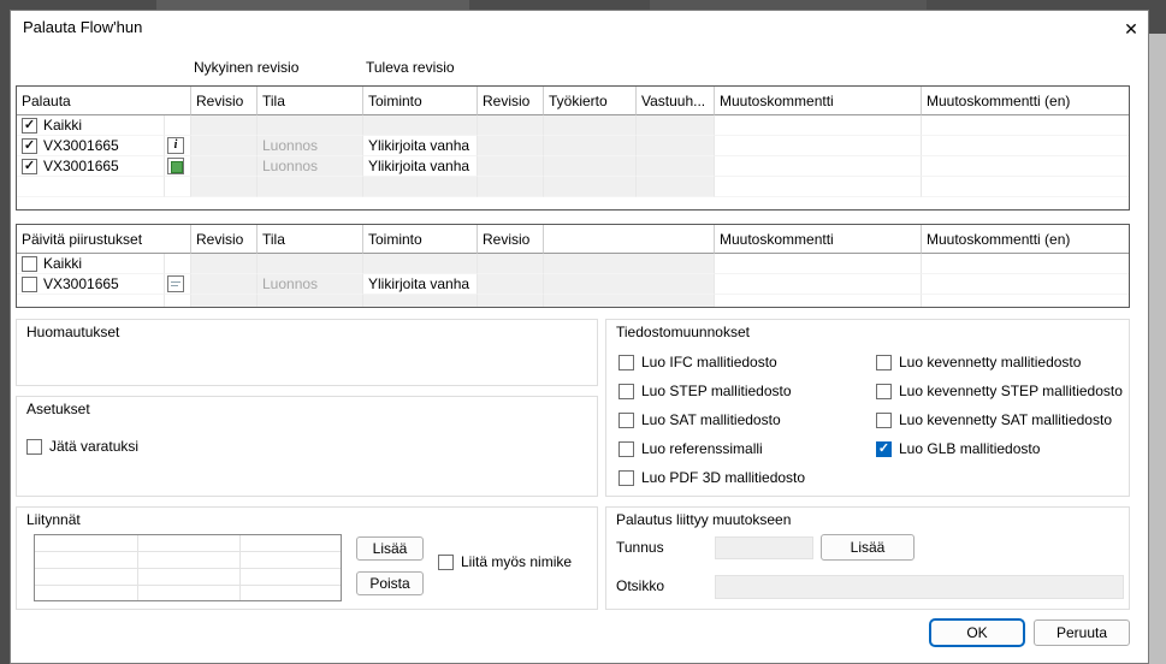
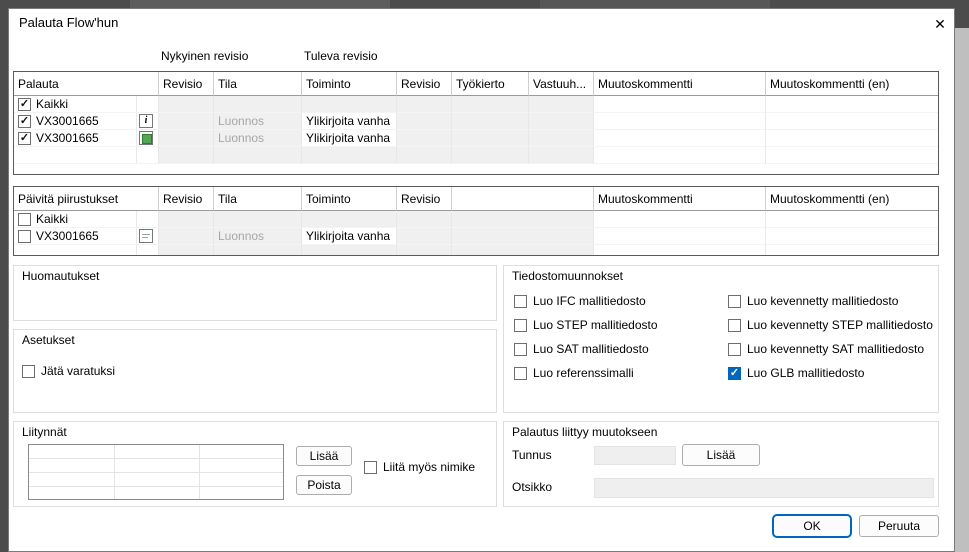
  Palauta Flow'hun
  ✕
  Nykyinen revisio
  Tuleva revisio
  Palauta
  Revisio
  Tila
  Toiminto
  Revisio
  Työkierto
  Vastuuh...
  Muutoskommentti
  Muutoskommentti (en)
  Kaikki
  VX3001665
  Luonnos
  Ylikirjoita vanha
  VX3001665
  Luonnos
  Ylikirjoita vanha
  Päivitä piirustukset
  Revisio
  Tila
  Toiminto
  Revisio
  Muutoskommentti
  Muutoskommentti (en)
  Kaikki
  VX3001665
  Luonnos
  Ylikirjoita vanha
  Huomautukset
  Asetukset
  Jätä varatuksi
  Liitynnät
  Lisää
  Poista
  Liitä myös nimike
  Tiedostomuunnokset
  Luo IFC mallitiedosto
  Luo STEP mallitiedosto
  Luo SAT mallitiedosto
  Luo referenssimalli
- Luo PDF 3D mallitiedosto
  Luo kevennetty mallitiedosto
  Luo kevennetty STEP mallitiedosto
  Luo kevennetty SAT mallitiedosto
  Luo GLB mallitiedosto
  Palautus liittyy muutokseen
  Tunnus
  Lisää
  Otsikko
  OK
  Peruuta
